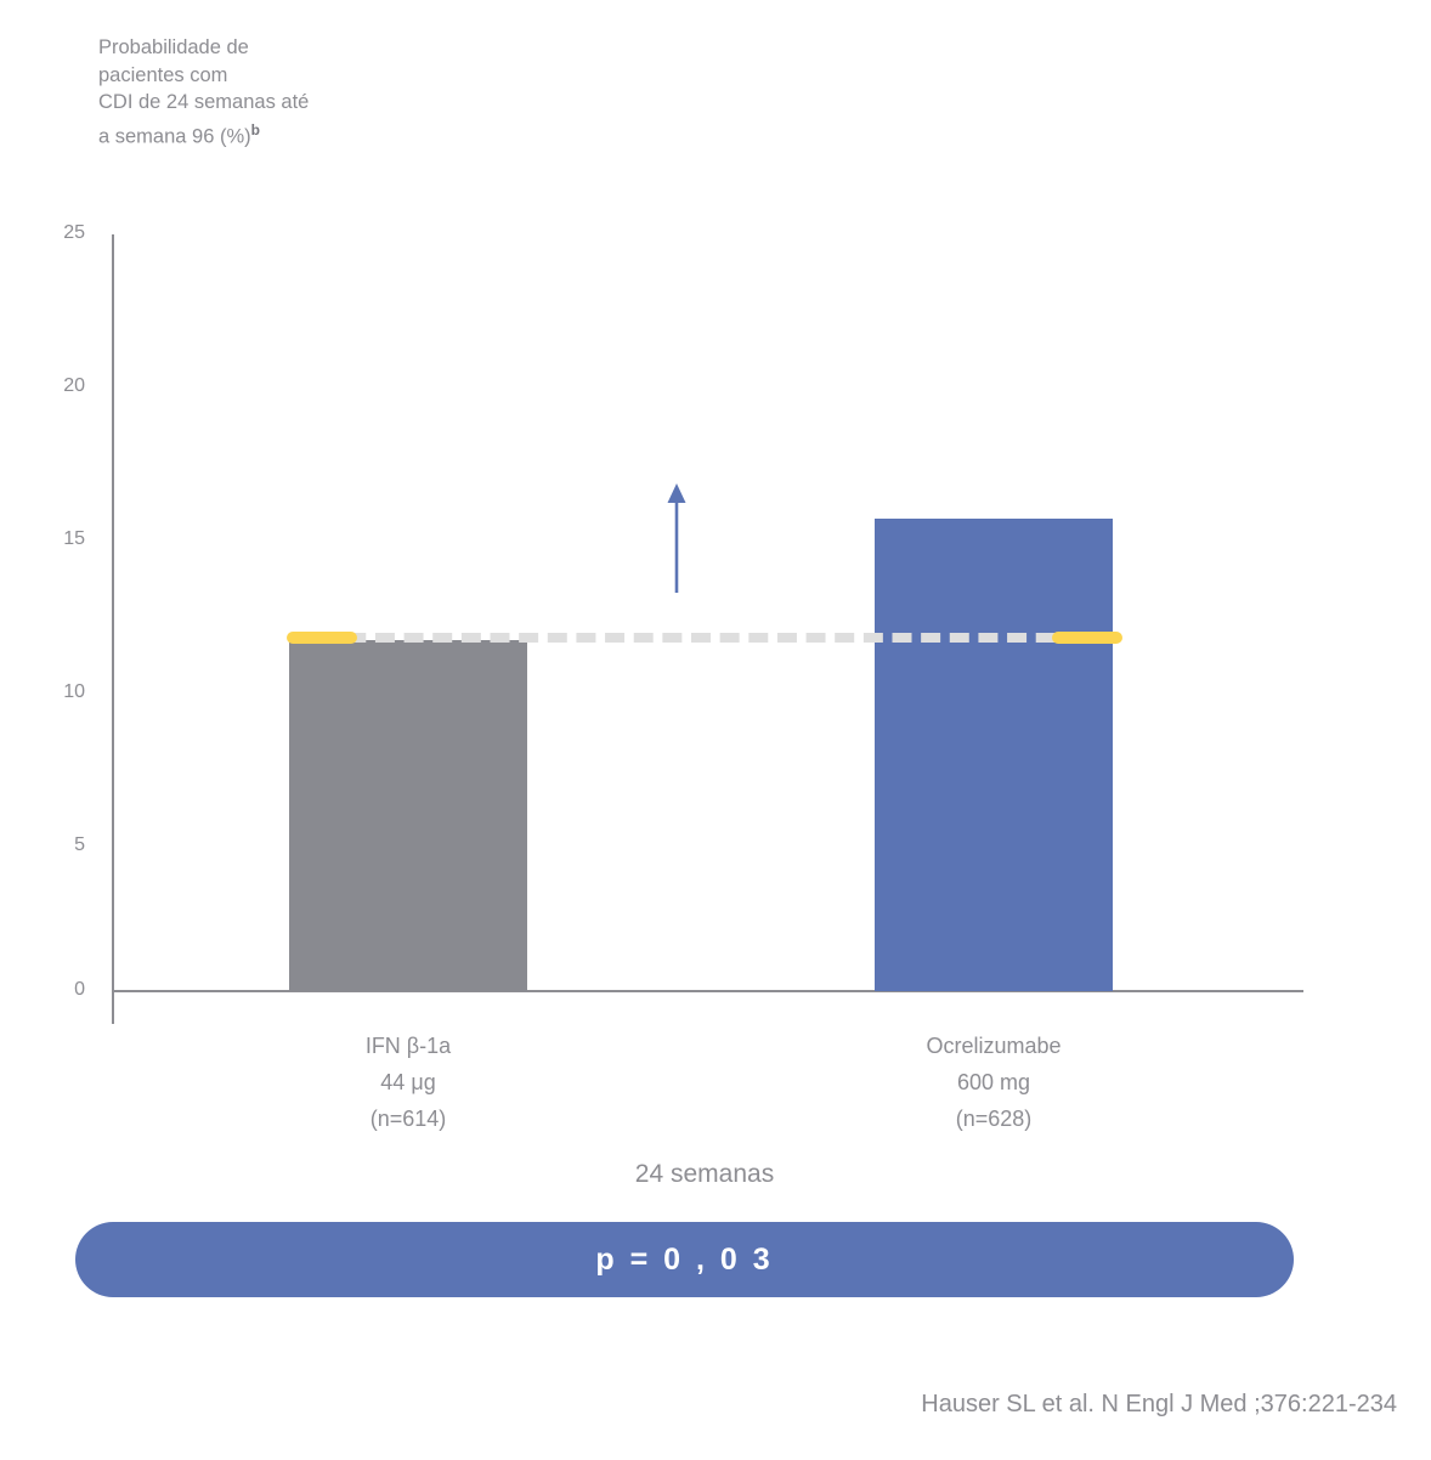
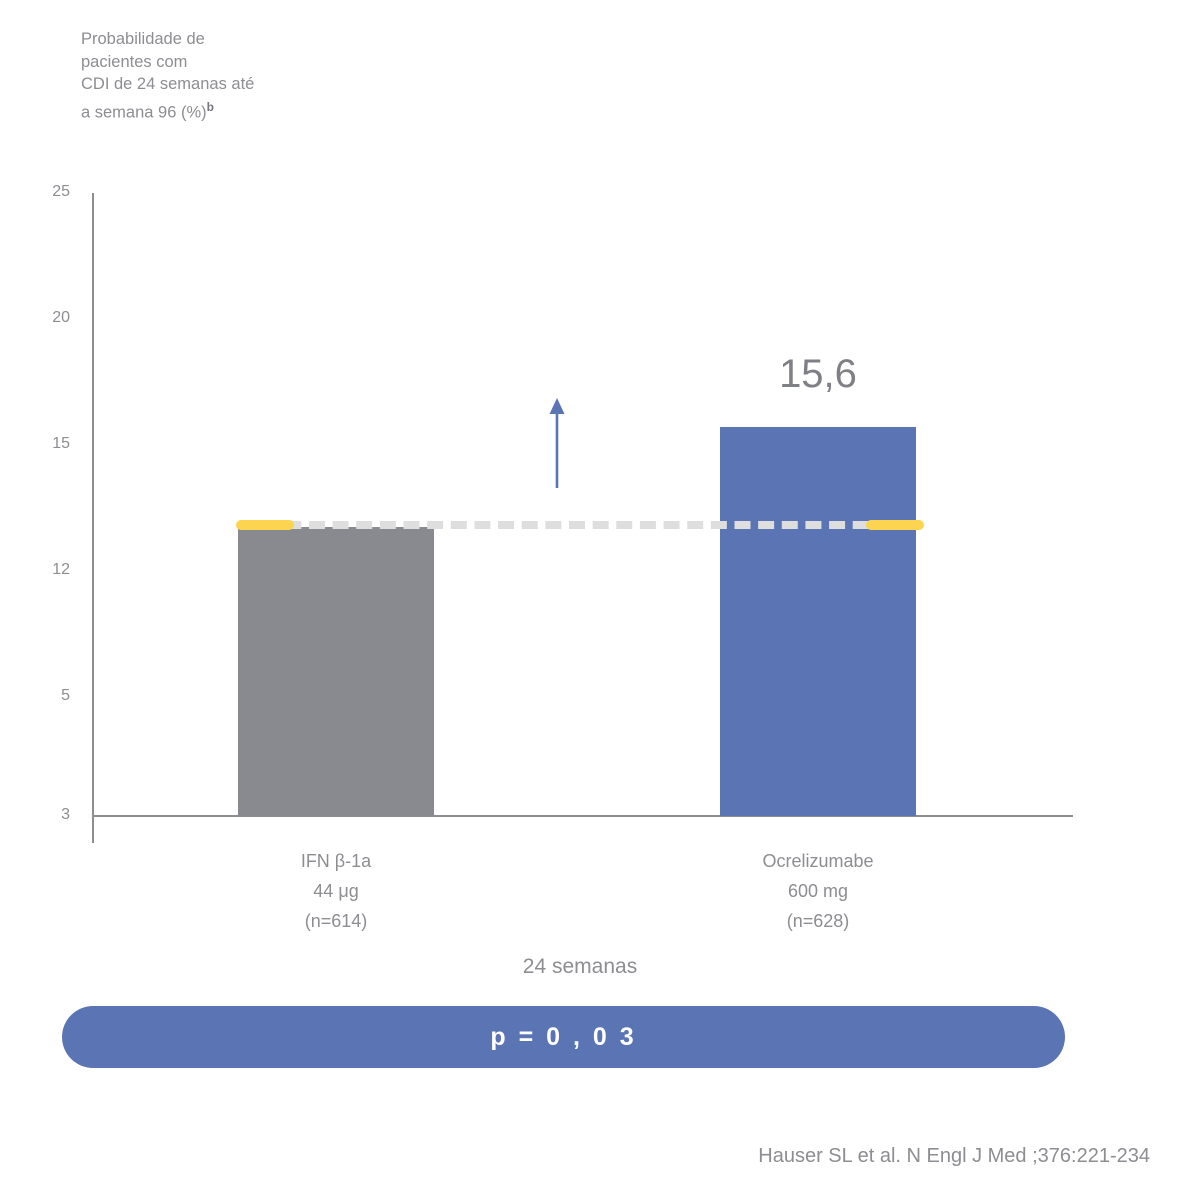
  Probabilidade de
  pacientes com
  CDI de 24 semanas até
  a semana 96 (%)b
  25
  20
  15
- 10
+ 12
  5
- 0
+ 3
+ 15,6
  IFN β-1a
  44 μg
  (n=614)
  Ocrelizumabe
  600 mg
  (n=628)
  24 semanas
  p = 0 , 0 3
  Hauser SL et al. N Engl J Med ;376:221-234
